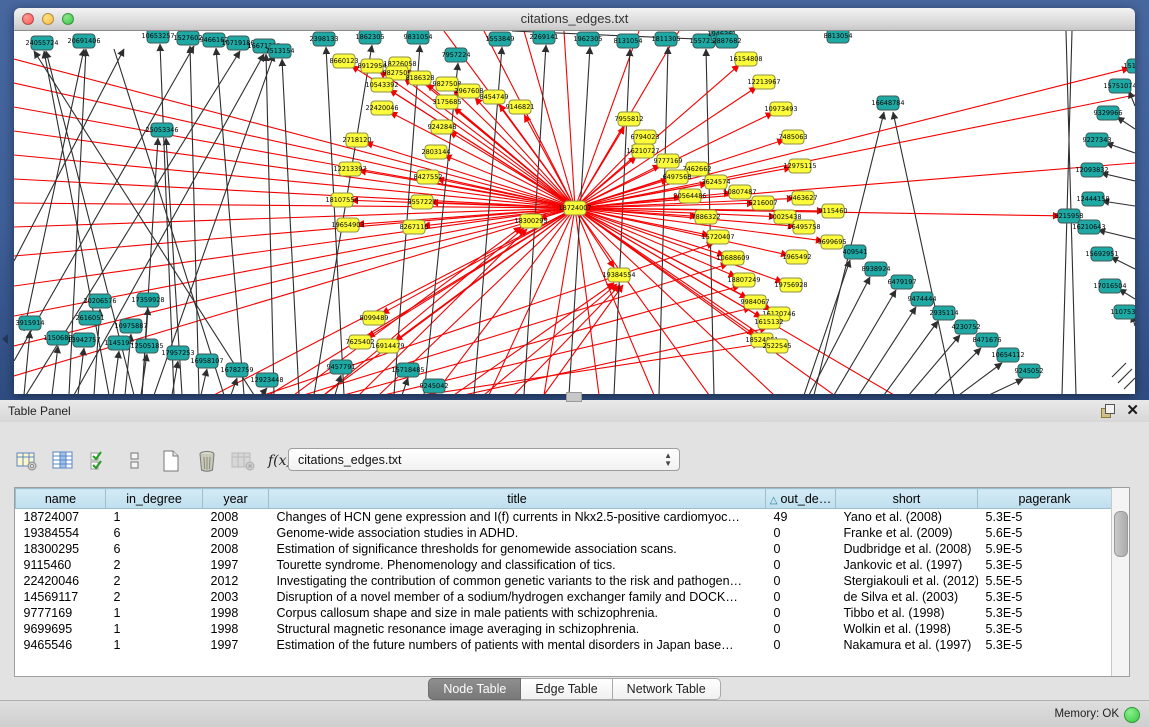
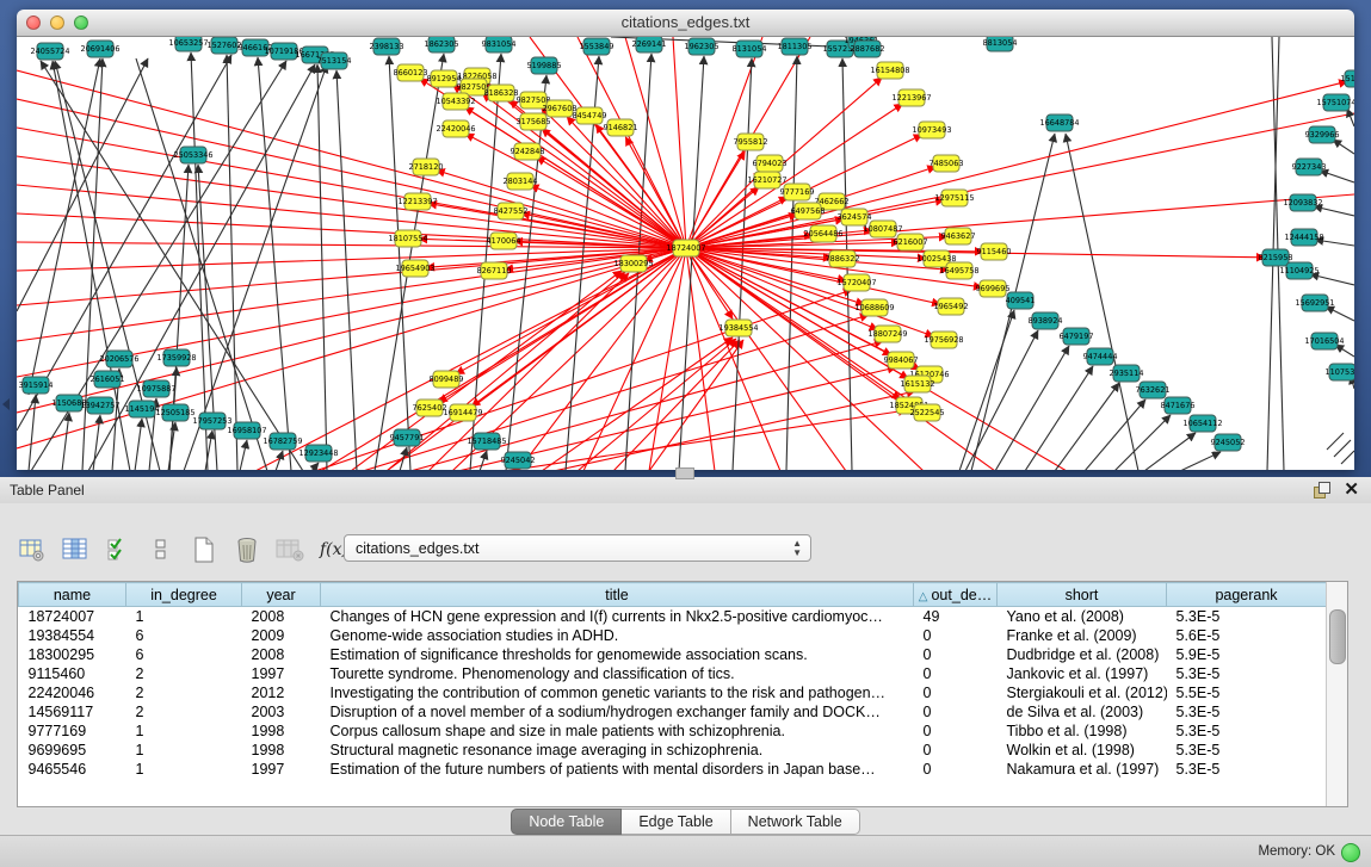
  citations_edges.txt
  18724007
  8660123
  8912954
  18226058
  982750
  8186328
  10543392
  982750
  2967608
  3175685
  8454749
  9146821
  22420046
  2718120
  2803144
  12213397
  8427552
  18107554
- 3557227
+ 4170064
  19654903
  8267110
  18300295
  8099489
  7625402
  16914479
  16154808
  12213967
  10973493
  7485063
  12975115
  9463627
  10025438
  16495758
  7955812
  6794023
  16210727
  9777169
  7462662
  6497568
  3624574
  20564486
  10807487
  6216007
  7886322
  15720407
  10688609
  18807249
  9984067
  1965492
  19756928
  16120746
  1615132
  2522545
  19384554
  9115460
  9699695
  24055724
  20691406
  10653257
  1527602
  9466162
  10719186
  7513154
  2398133
  1862305
  9831054
- 7957224
+ 5199885
  1553849
  2269141
  1962305
  8131054
  1811305
  155723
  8813054
  2887682
  3915914
  1150688
  13942757
  1145194
  20206576
  17359928
  10975887
  12505185
  17957253
  16958107
  16782759
  12923448
  2616051
  9457791
  15718485
  9245042
  16648784
  15751074
  9329966
  9227343
  12093832
  12444158
  8215958
- 16210643
+ 11104925
  15692951
  17016504
  110753
  409541
  8938924
  6479197
  9474444
  2935114
- 4230752
+ 7632621
  8471676
  10654112
  9245052
  Table Panel
  ✕
  f(x
  citations_edges.txt
  ▲
  ▼
  name	in_degree	year	title	△ out_de…	short	pagerank
  18724007	1	2008	Changes of HCN gene expression and I(f) currents in Nkx2.5-positive cardiomyoc…	49	Yano et al. (2008)	5.3E-5
  19384554	6	2009	Genome-wide association studies in ADHD.	0	Franke et al. (2009)	5.6E-5
  18300295	6	2008	Estimation of significance thresholds for genomewide association scans.	0	Dudbridge et al. (2008)	5.9E-5
  9115460	2	1997	Tourette syndrome. Phenomenology and classification of tics.	0	Jankovic et al. (1997)	5.3E-5
  22420046	2	2012	Investigating the contribution of common genetic variants to the risk and pathogen…	0	Stergiakouli et al. (2012)	5.5E-5
  14569117	2	2003	Disruption of a novel member of a sodium/hydrogen exchanger family and DOCK…	0	de Silva et al. (2003)	5.3E-5
  9777169	1	1998	Corpus callosum shape and size in male patients with schizophrenia.	0	Tibbo et al. (1998)	5.3E-5
  9699695	1	1998	Structural magnetic resonance image averaging in schizophrenia.	0	Wolkin et al. (1998)	5.3E-5
  9465546	1	1997	Estimation of the future numbers of patients with mental disorders in Japan base…	0	Nakamura et al. (1997)	5.3E-5
  Node Table Edge Table Network Table
  Memory: OK
